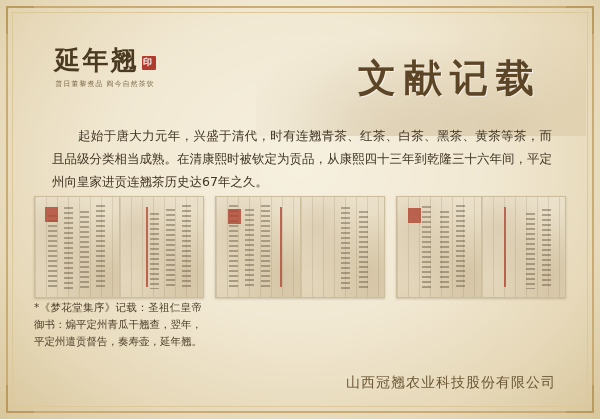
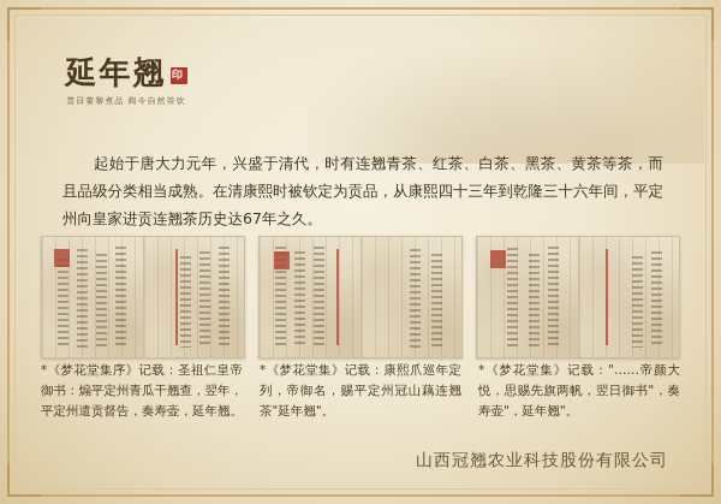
  延年翘 印
  普日董黎煮品 阎今自然茶饮
- 文献记载
  起始于唐大力元年，兴盛于清代，时有连翘青茶、红茶、白茶、黑茶、黄茶等茶，而且品级分类相当成熟。在清康熙时被钦定为贡品，从康熙四十三年到乾隆三十六年间，平定州向皇家进贡连翘茶历史达67年之久。
  *《梦花堂集序》记载：圣祖仁皇帝御书：煽平定州青瓜干翘查，翌年，平定州遣贡督告，奏寿壶，延年翘。
+ *《梦花堂集》记载：康熙爪巡年定列，帝御名，赐平定州冠山藕连翘茶"延年翘"。
+ *《梦花堂集》记载："……帝颜大悦，思赐先旗两帆，翌日御书"，奏寿壶"，延年翘"。
  山西冠翘农业科技股份有限公司
